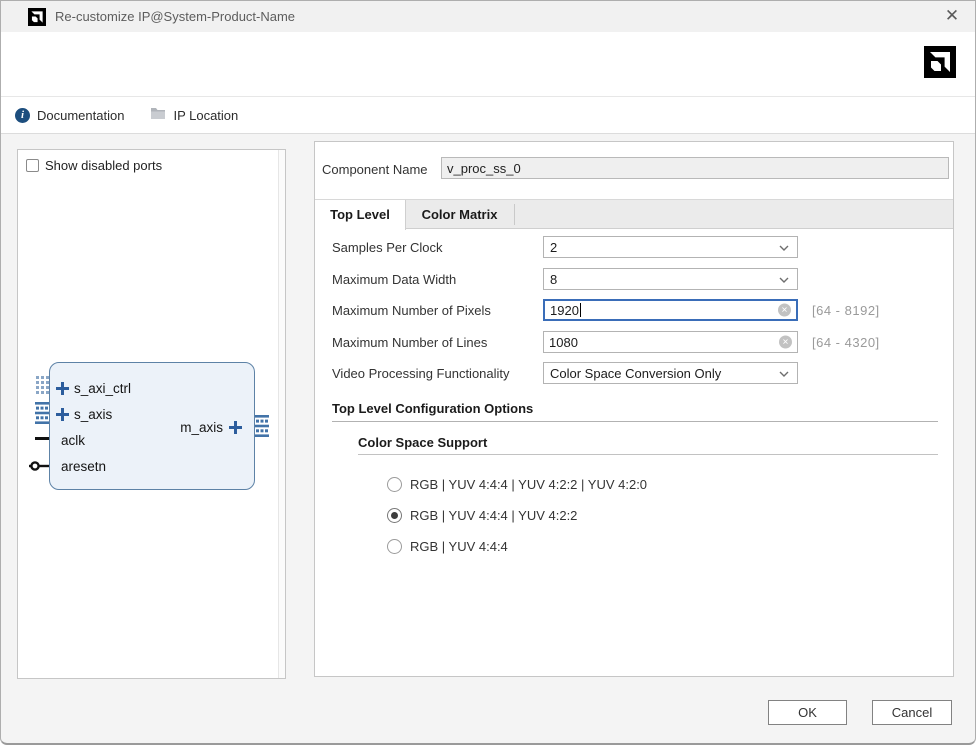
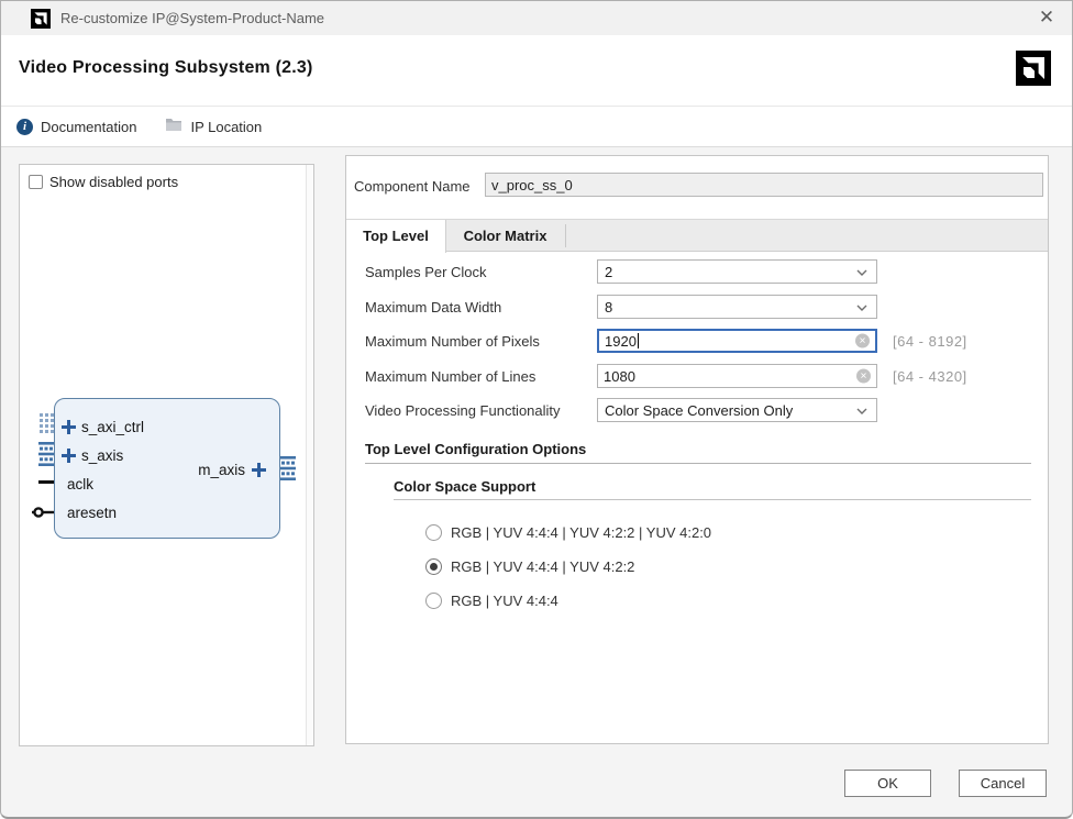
  Re-customize IP@System-Product-Name
  ✕
+ Video Processing Subsystem (2.3)
  i
  Documentation
  IP Location
  Show disabled ports
  s_axi_ctrl
  s_axis
  aclk
  aresetn
  m_axis
  Component Name
  v_proc_ss_0
  Top Level
  Color Matrix
  Samples Per Clock
  2
  Maximum Data Width
  8
  Maximum Number of Pixels
  1920
  ✕
  [64 - 8192]
  Maximum Number of Lines
  1080
  ✕
  [64 - 4320]
  Video Processing Functionality
  Color Space Conversion Only
  Top Level Configuration Options
  Color Space Support
  RGB | YUV 4:4:4 | YUV 4:2:2 | YUV 4:2:0
  RGB | YUV 4:4:4 | YUV 4:2:2
  RGB | YUV 4:4:4
  OK
  Cancel
